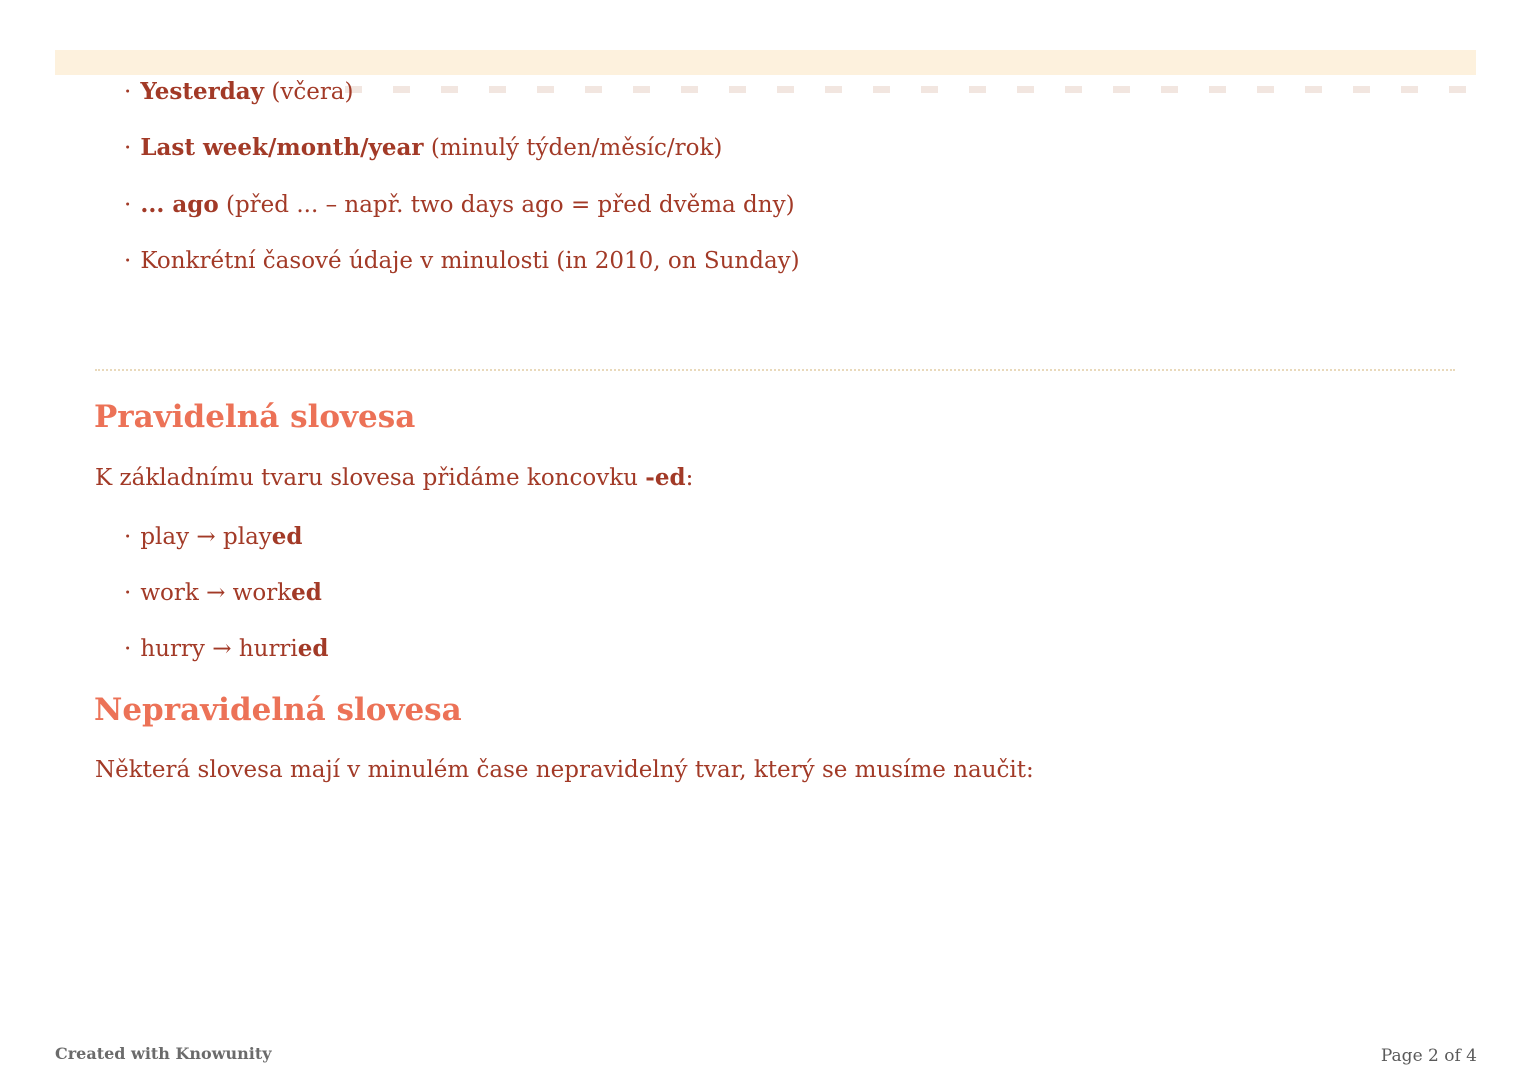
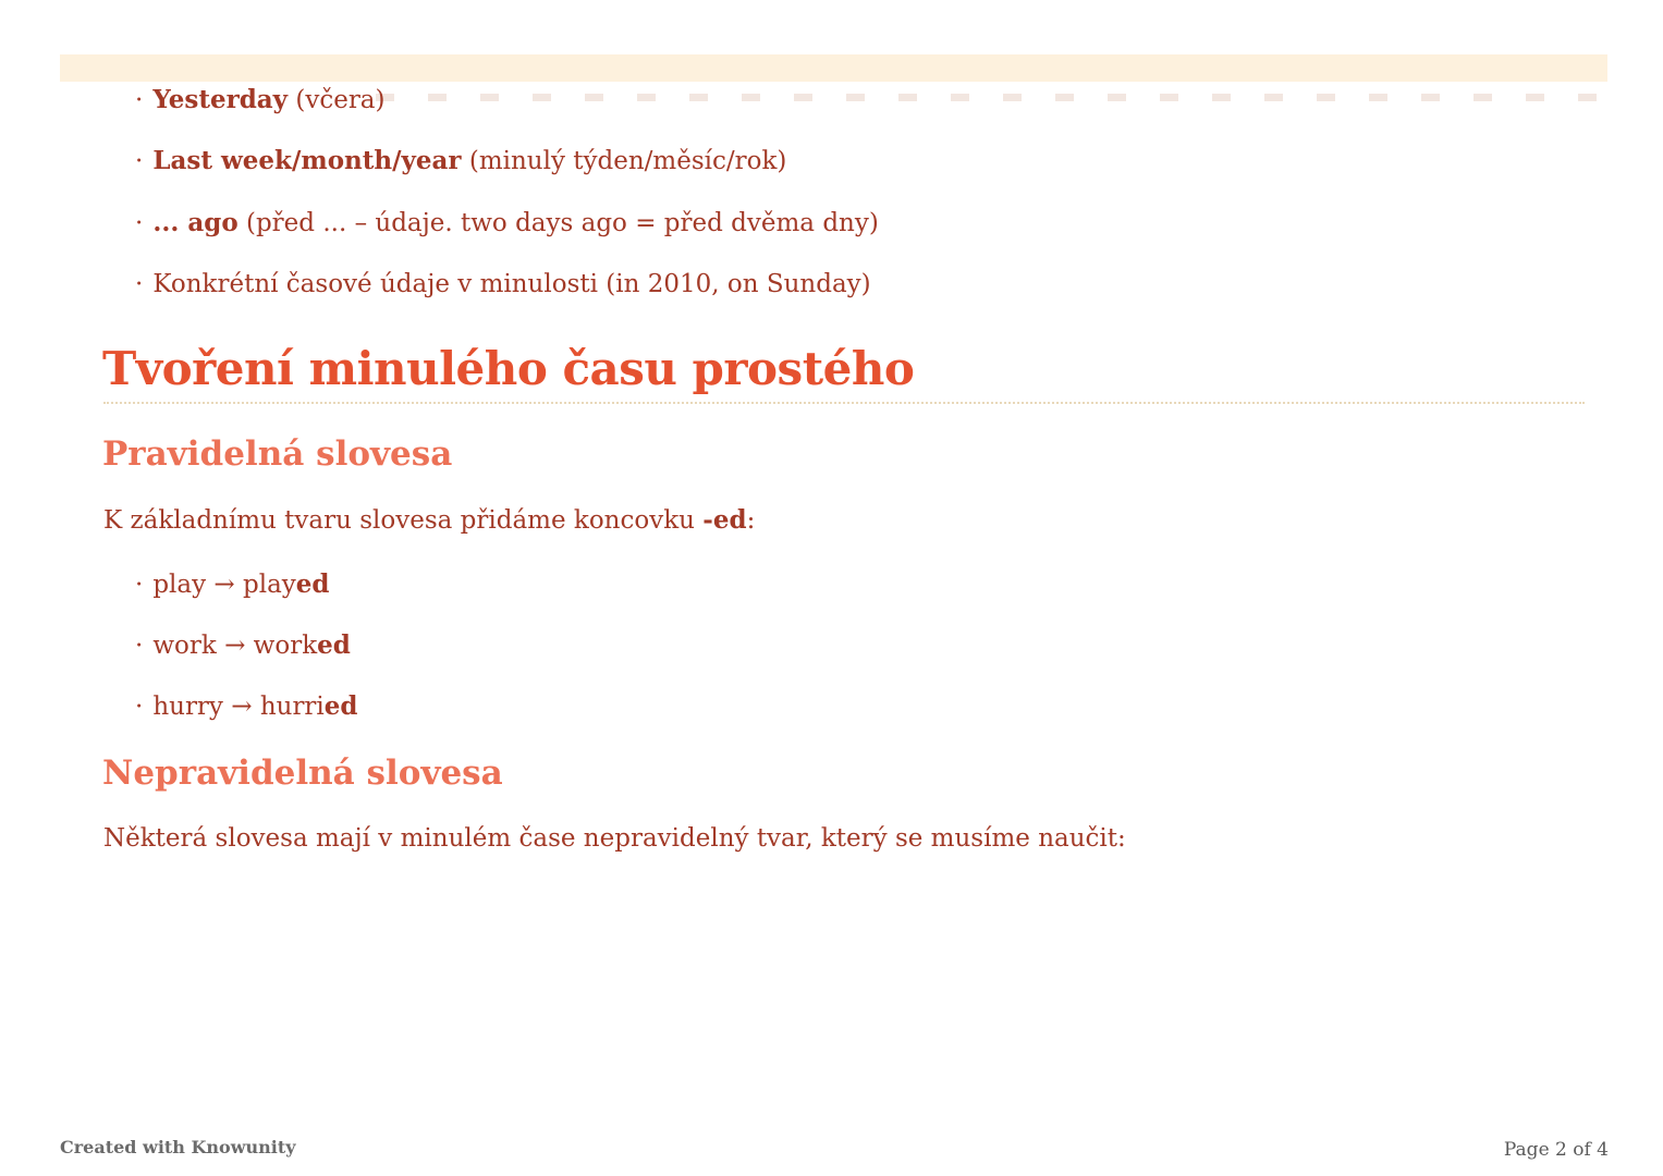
  · Yesterday (včera)
  · Last week/month/year (minulý týden/měsíc/rok)
- · ... ago (před ... – např. two days ago = před dvěma dny)
+ · ... ago (před ... – údaje. two days ago = před dvěma dny)
  · Konkrétní časové údaje v minulosti (in 2010, on Sunday)
+ Tvoření minulého času prostého
  Pravidelná slovesa
  K základnímu tvaru slovesa přidáme koncovku -ed:
  · play → played
  · work → worked
  · hurry → hurried
  Nepravidelná slovesa
  Některá slovesa mají v minulém čase nepravidelný tvar, který se musíme naučit:
  Created with Knowunity
  Page 2 of 4
